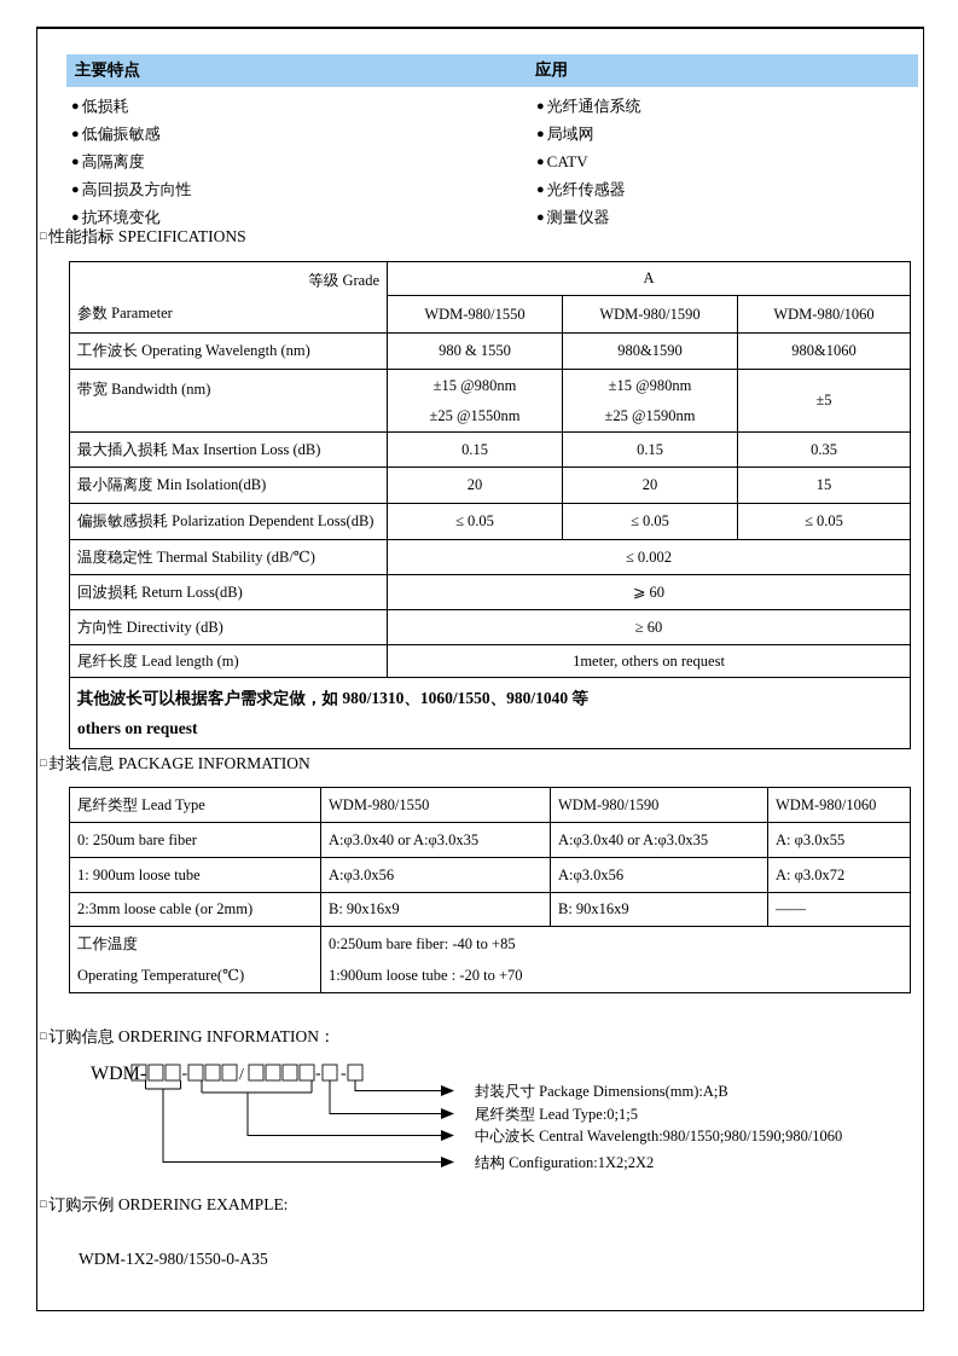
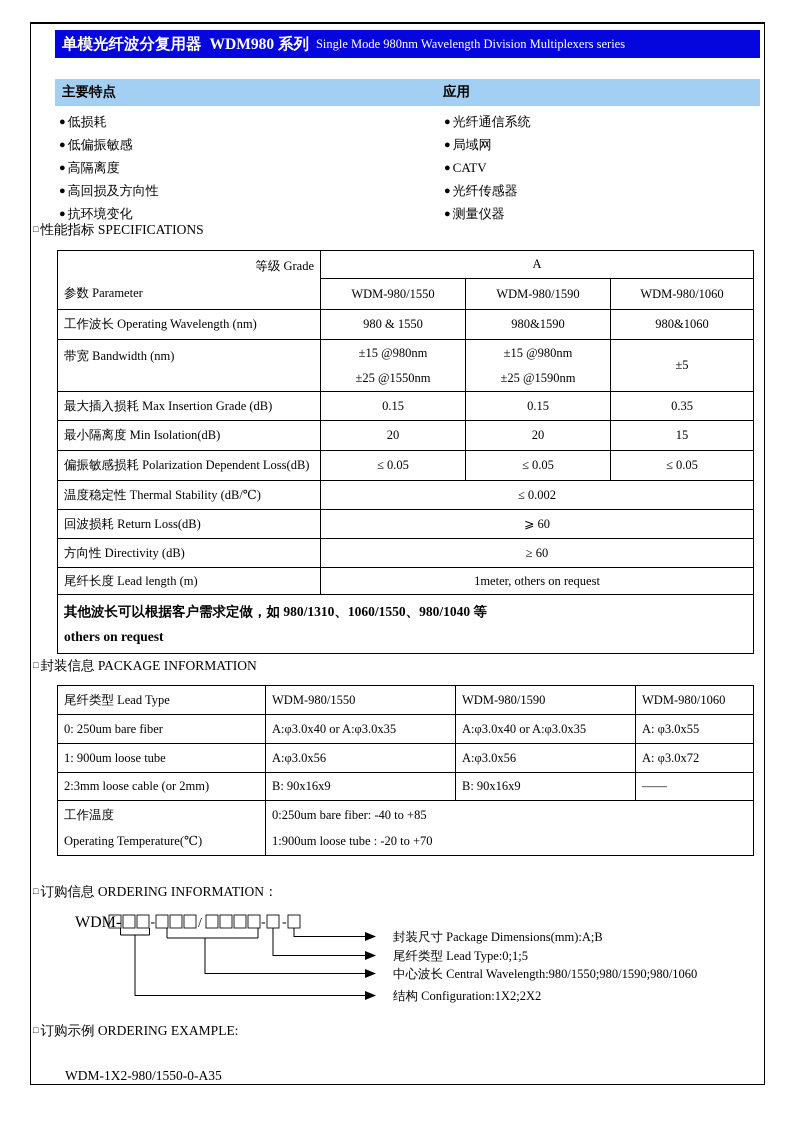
+ 单模光纤波分复用器
+ WDM980 系列
+ Single Mode 980nm Wavelength Division Multiplexers series
  主要特点
  应用
  ● 低损耗
  ● 低偏振敏感
  ● 高隔离度
  ● 高回损及方向性
  ● 抗环境变化
  ● 光纤通信系统
  ● 局域网
  ● CATV
  ● 光纤传感器
  ● 测量仪器
  □ 性能指标 SPECIFICATIONS
  等级 Grade 参数 Parameter	A
  WDM-980/1550	WDM-980/1590	WDM-980/1060
  工作波长 Operating Wavelength (nm)	980 & 1550	980&1590	980&1060
  带宽 Bandwidth (nm)	±15 @980nm ±25 @1550nm	±15 @980nm ±25 @1590nm	±5
- 最大插入损耗 Max Insertion Loss (dB)	0.15	0.15	0.35
+ 最大插入损耗 Max Insertion Grade (dB)	0.15	0.15	0.35
  最小隔离度 Min Isolation(dB)	20	20	15
  偏振敏感损耗 Polarization Dependent Loss(dB)	≤ 0.05	≤ 0.05	≤ 0.05
  温度稳定性 Thermal Stability (dB/℃)	≤ 0.002
  回波损耗 Return Loss(dB)	⩾ 60
  方向性 Directivity (dB)	≥ 60
  尾纤长度 Lead length (m)	1meter, others on request
  其他波长可以根据客户需求定做，如 980/1310、1060/1550、980/1040 等 others on request
  □ 封装信息 PACKAGE INFORMATION
  尾纤类型 Lead Type	WDM-980/1550	WDM-980/1590	WDM-980/1060
  0: 250um bare fiber	A:φ3.0x40 or A:φ3.0x35	A:φ3.0x40 or A:φ3.0x35	A: φ3.0x55
  1: 900um loose tube	A:φ3.0x56	A:φ3.0x56	A: φ3.0x72
  2:3mm loose cable (or 2mm)	B: 90x16x9	B: 90x16x9	——
  工作温度 Operating Temperature(℃)	0:250um bare fiber: -40 to +85 1:900um loose tube : -20 to +70
  □ 订购信息 ORDERING INFORMATION：
  WD-
  -
  /
  -
  -
  封装尺寸 Package Dimensions(mm):A;B
  尾纤类型 Lead Type:0;1;5
  中心波长 Central Wavelength:980/1550;980/1590;980/1060
  结构 Configuration:1X2;2X2
  □ 订购示例 ORDERING EXAMPLE:
  WDM-1X2-980/1550-0-A35
